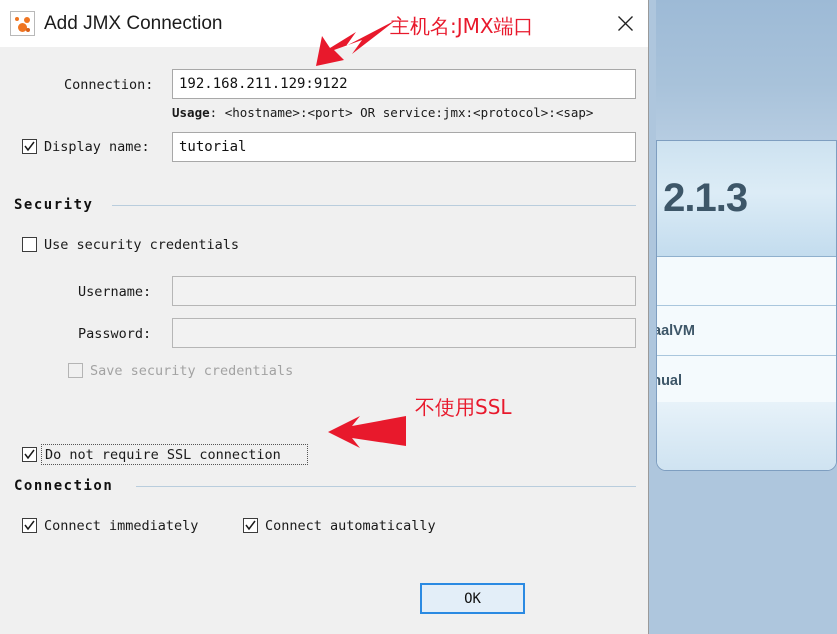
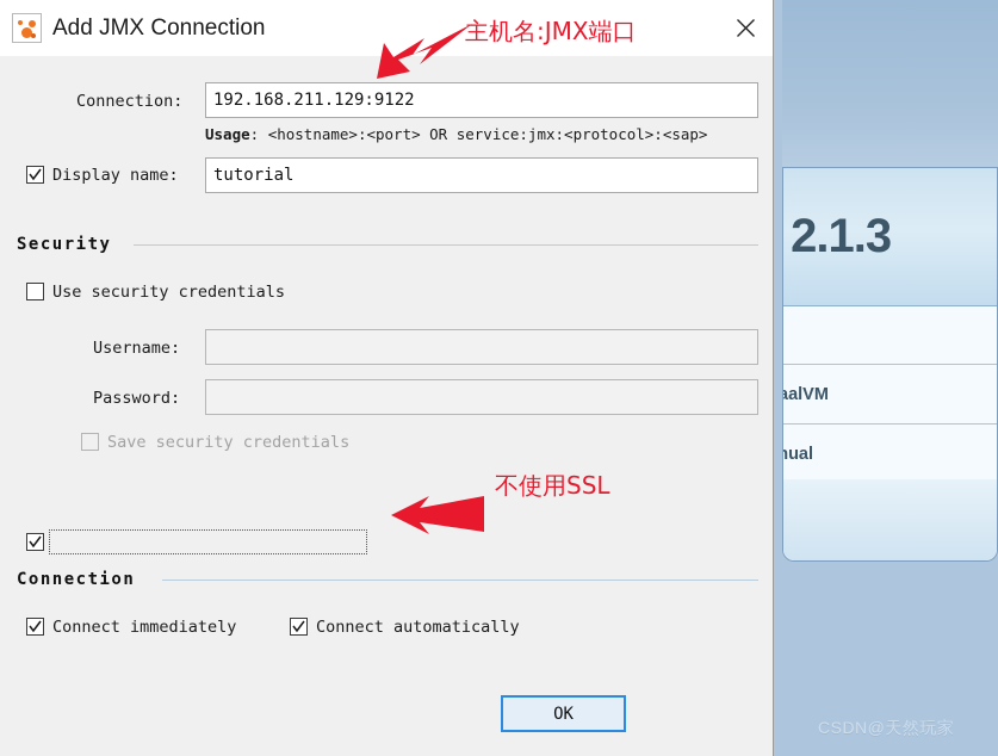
  2.1.3
+ CSDN@天然玩家
  Add JMX Connection
  Connection:
  192.168.211.129:9122
  Usage: <hostname>:<port> OR service:jmx:<protocol>:<sap>
  Display name:
  tutorial
  Security
  Use security credentials
  Username:
  Password:
  Save security credentials
- Do not require SSL connection
  Connection
  Connect immediately
  Connect automatically
  OK
  主机名:JMX端口
  不使用SSL
